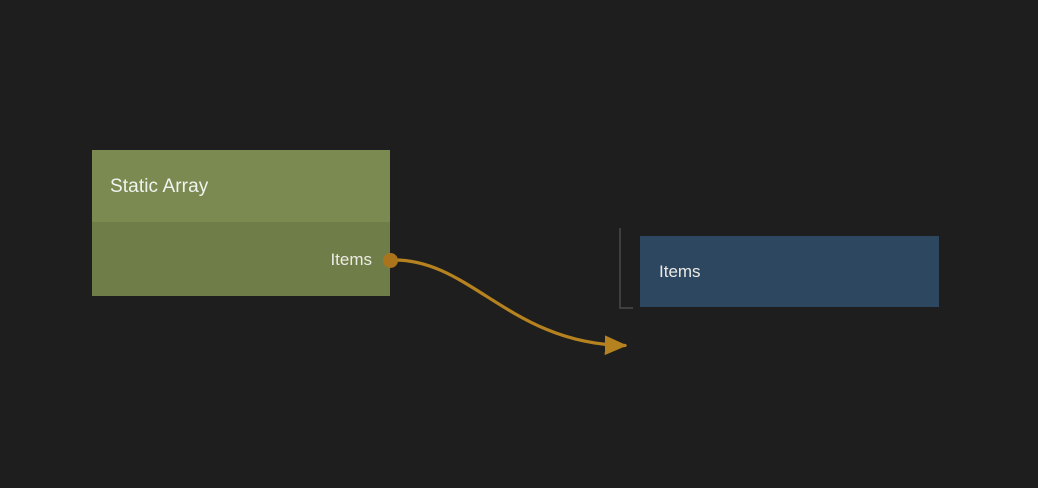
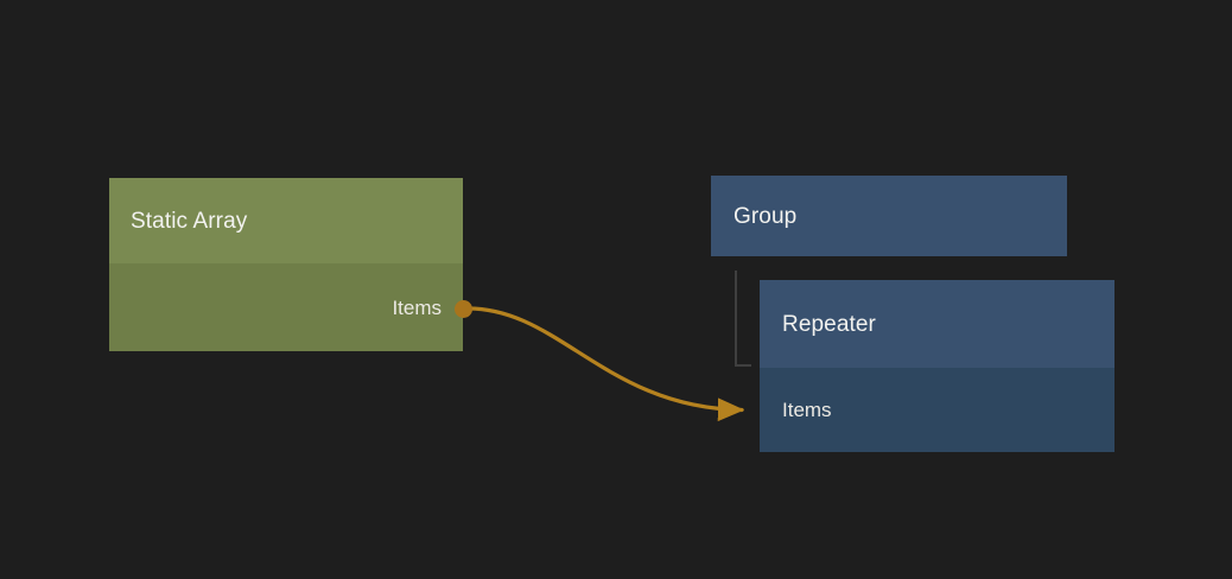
  Static Array
  Items
+ Group
+ Repeater
  Items
